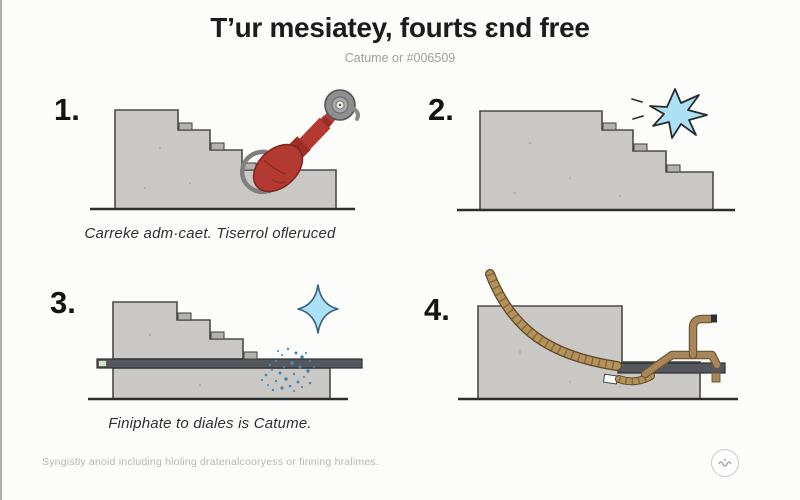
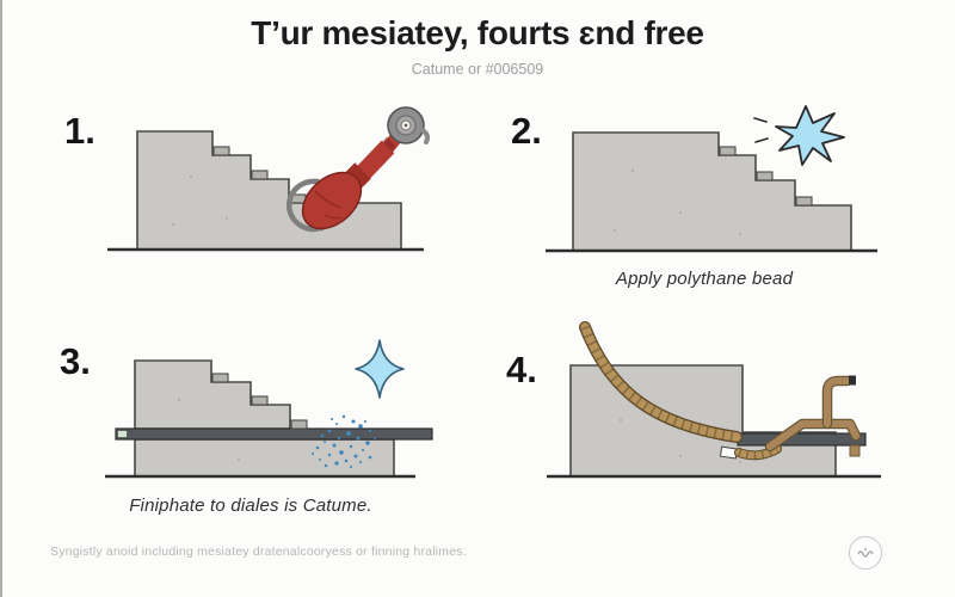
  T’ur mesiatey, fourts ɛnd free
  Catume or #006509
  1.
- Carreke adm·caet. Tiserrol oﬂeruced
  2.
+ Apply polythane bead
  3.
  Finiphate to diales is Catume.
  4.
- Syngistly anoid including hloling dratenalcooryess or finning hralimes.
+ Syngistly anoid including mesiatey dratenalcooryess or finning hralimes.
